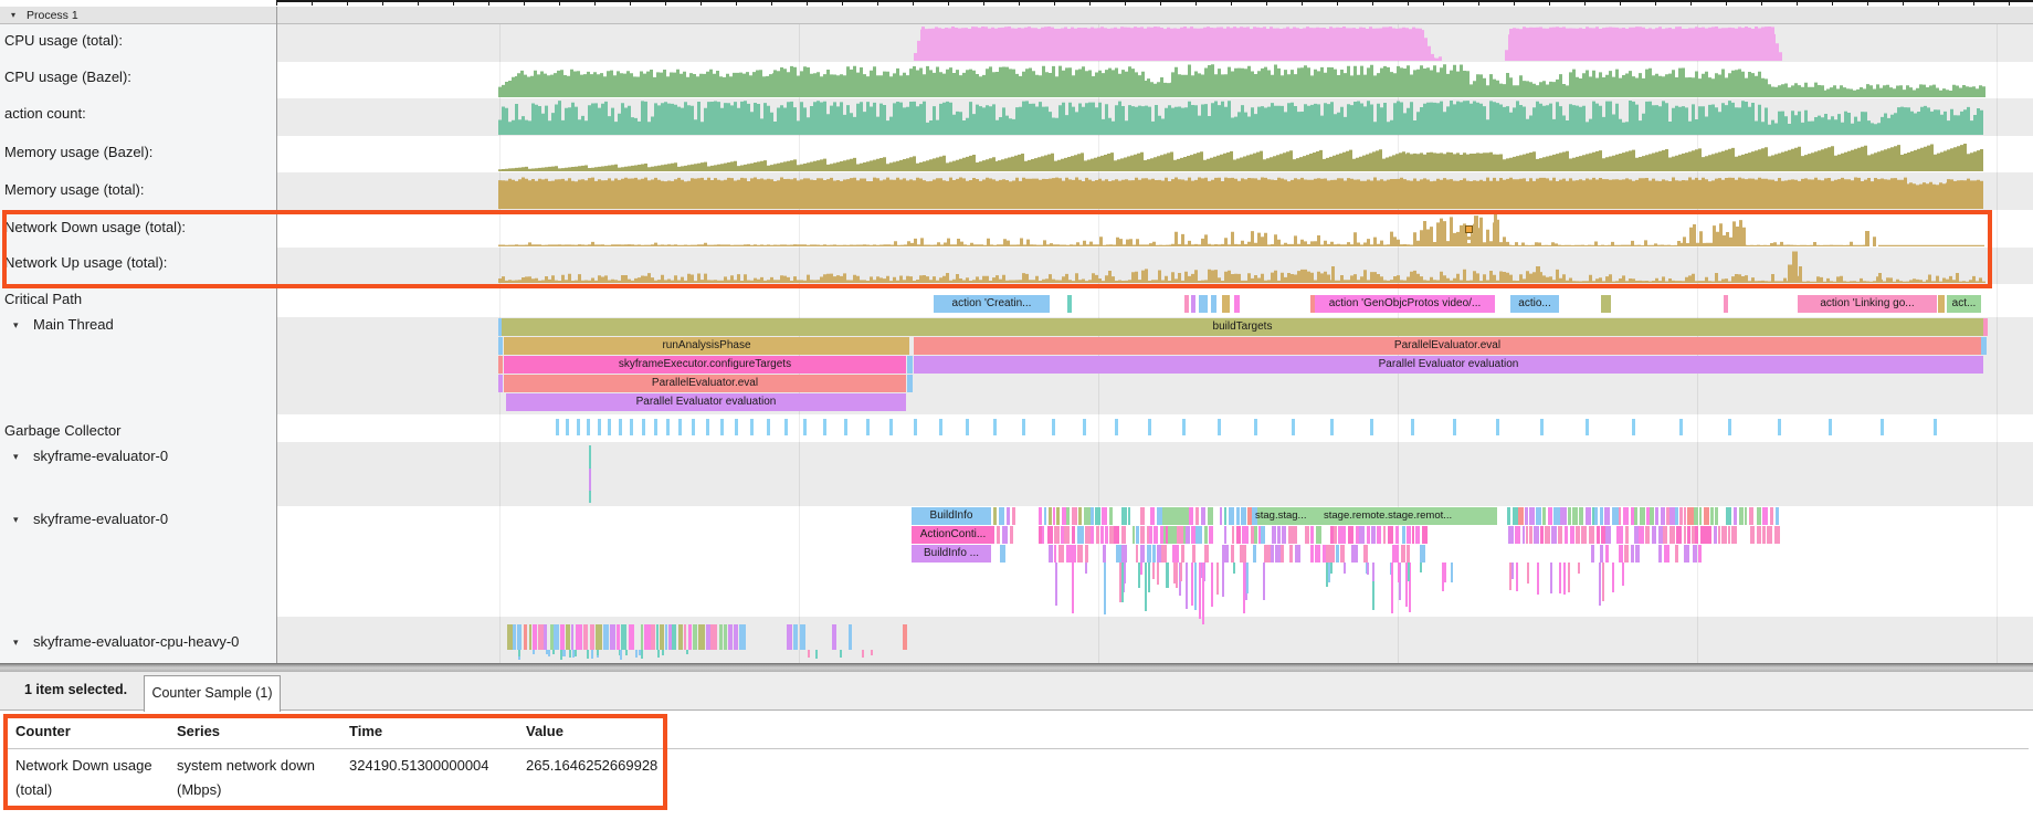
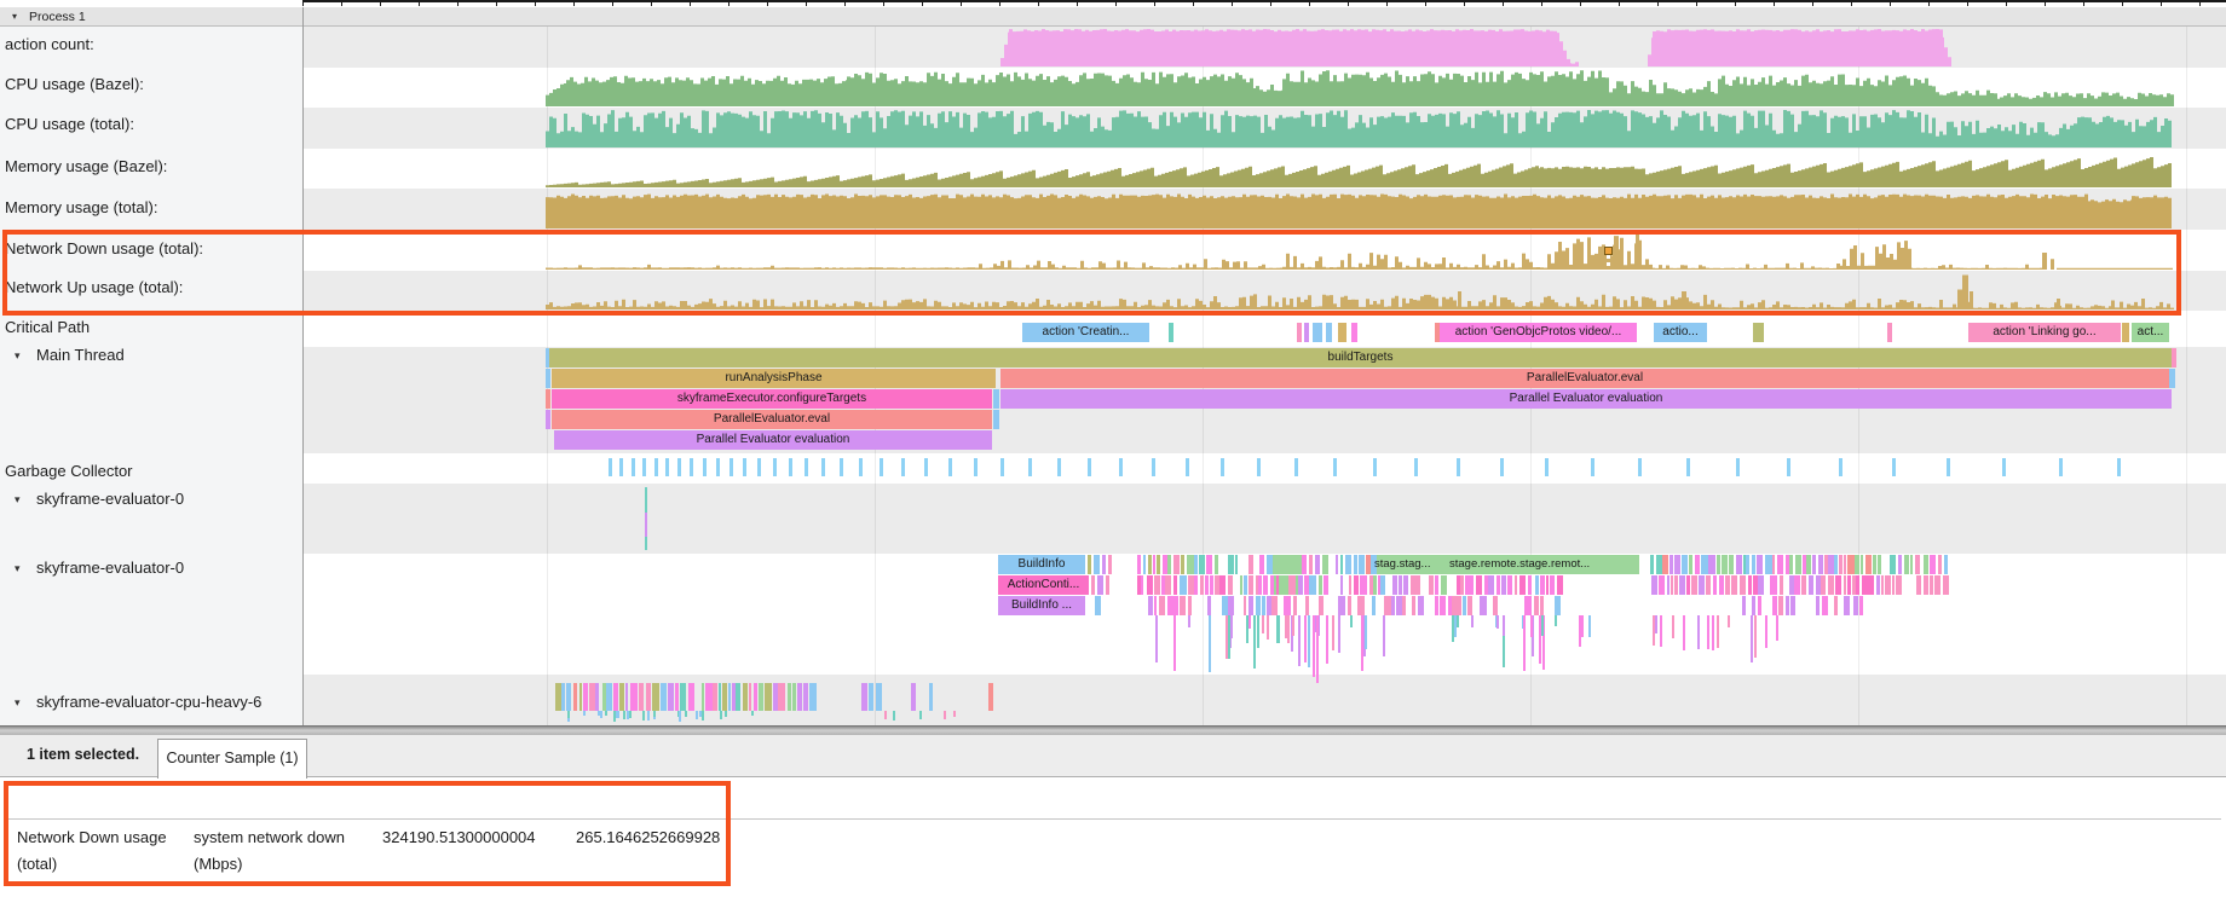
  ▾
  Process 1
- CPU usage (total):
+ action count:
  CPU usage (Bazel):
- action count:
+ CPU usage (total):
  Memory usage (Bazel):
  Memory usage (total):
  Network Down usage (total):
  Network Up usage (total):
  Critical Path
  ▾
  Main Thread
  Garbage Collector
  ▾
  skyframe-evaluator-0
  ▾
  skyframe-evaluator-0
  ▾
- skyframe-evaluator-cpu-heavy-0
+ skyframe-evaluator-cpu-heavy-6
  action 'Creatin...
  action 'GenObjcProtos video/...
  actio...
  action 'Linking go...
  act...
  buildTargets
  runAnalysisPhase
  ParallelEvaluator.eval
  skyframeExecutor.configureTargets
  Parallel Evaluator evaluation
  ParallelEvaluator.eval
  Parallel Evaluator evaluation
  BuildInfo
  ActionConti...
  BuildInfo ...
  stag.stag...
  stage.remote.stage.remot...
  1 item selected.
  Counter Sample (1)
- Counter
- Series
- Time
- Value
  Network Down usage (total)
  system network down (Mbps)
  324190.51300000004
  265.1646252669928
